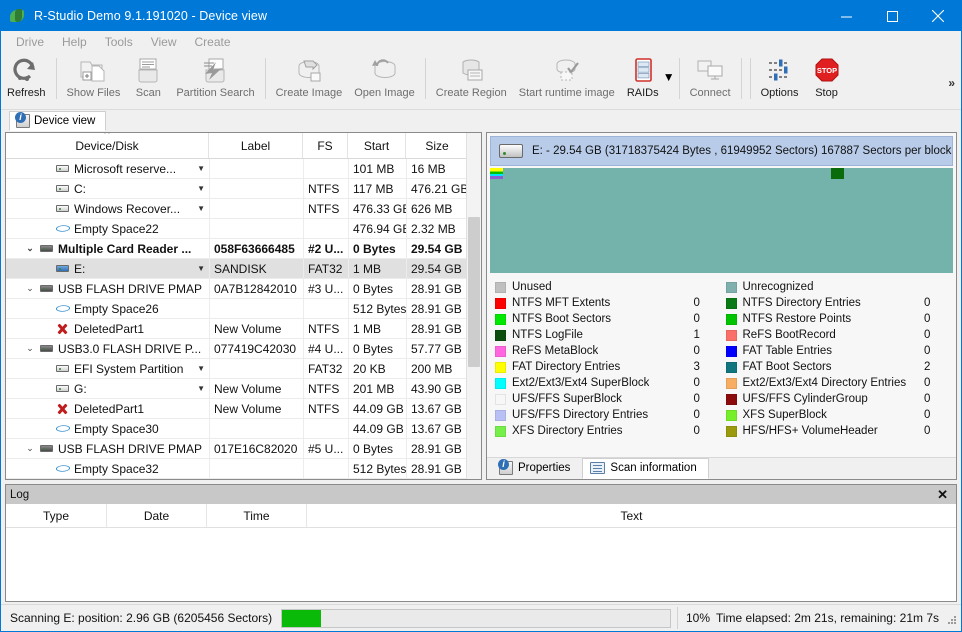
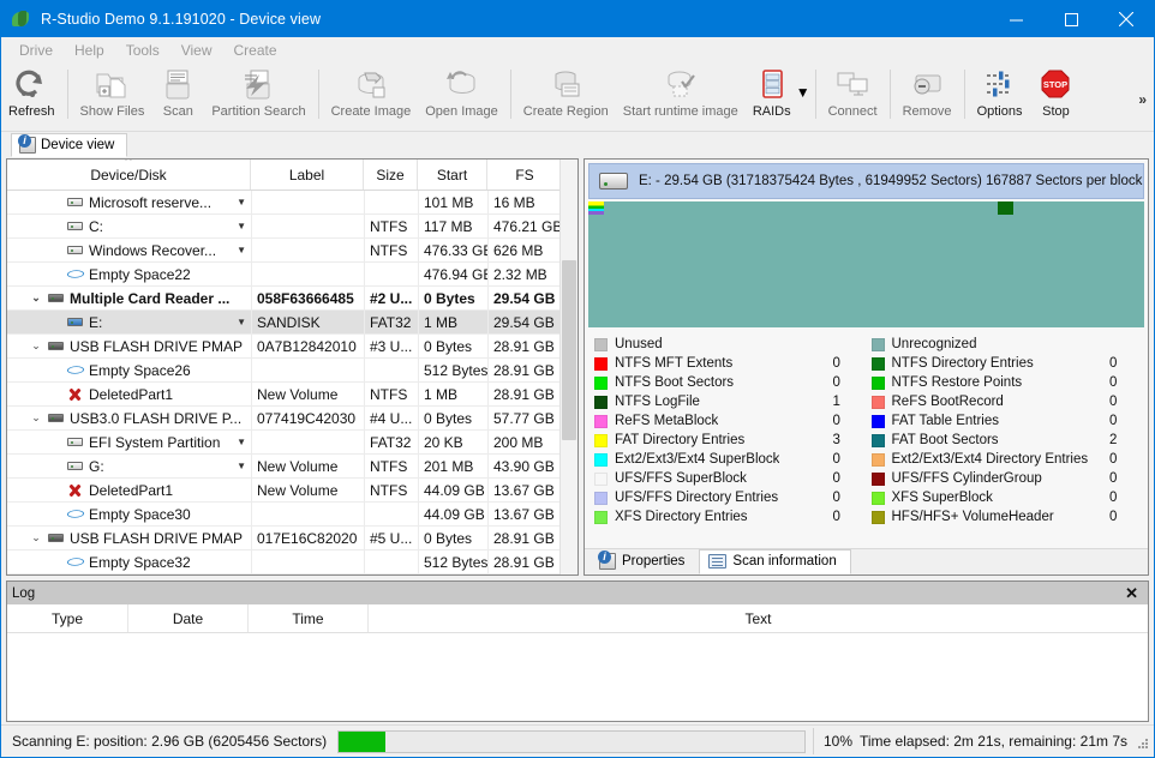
  R-Studio Demo 9.1.191020 - Device view
  Drive
  Help
  Tools
  View
  Create
  Refresh
  Show Files
  Scan
  Partition Search
  Create Image
  Open Image
  Create Region
  Start runtime image
  RAIDs
  ▼
  Connect
+ Remove
  Options
  STOP
  Stop
  »
  Device view
  Device/Disk
  Label
- FS
+ Size
  Start
- Size
+ FS
  Microsoft reserve...
  ▼
  101 MB
  16 MB
  C:
  ▼
  NTFS
  117 MB
  476.21 GB
  Windows Recover...
  ▼
  NTFS
  476.33 G
  626 MB
  Empty Space22
  476.94 G
  2.32 MB
  ⌄
  Multiple Card Reader ...
  058F63666485
  #2 U...
  0 Bytes
  29.54 GB
  E:
  ▼
  SANDISK
  FAT32
  1 MB
  29.54 GB
  ⌄
  USB FLASH DRIVE PMAP
  0A7B12842010
  #3 U...
  0 Bytes
  28.91 GB
  Empty Space26
  512 Bytes
  28.91 GB
  DeletedPart1
  New Volume
  NTFS
  1 MB
  28.91 GB
  ⌄
  USB3.0 FLASH DRIVE P...
  077419C42030
  #4 U...
  0 Bytes
  57.77 GB
  EFI System Partition
  ▼
  FAT32
  20 KB
  200 MB
  G:
  ▼
  New Volume
  NTFS
  201 MB
  43.90 GB
  DeletedPart1
  New Volume
  NTFS
  44.09 GB
  13.67 GB
  Empty Space30
  44.09 GB
  13.67 GB
  ⌄
  USB FLASH DRIVE PMAP
  017E16C82020
  #5 U...
  0 Bytes
  28.91 GB
  Empty Space32
  512 Bytes
  28.91 GB
  E: - 29.54 GB (31718375424 Bytes , 61949952 Sectors) 167887 Sectors per block
  Unused
  NTFS MFT Extents
  0
  NTFS Boot Sectors
  0
  NTFS LogFile
  1
  ReFS MetaBlock
  0
  FAT Directory Entries
  3
  Ext2/Ext3/Ext4 SuperBlock
  0
  UFS/FFS SuperBlock
  0
  UFS/FFS Directory Entries
  0
  XFS Directory Entries
  0
  Unrecognized
  NTFS Directory Entries
  0
  NTFS Restore Points
  0
  ReFS BootRecord
  0
  FAT Table Entries
  0
  FAT Boot Sectors
  2
  Ext2/Ext3/Ext4 Directory Entries
  0
  UFS/FFS CylinderGroup
  0
  XFS SuperBlock
  0
  HFS/HFS+ VolumeHeader
  0
  Properties
  Scan information
  Log
  ✕
  Type
  Date
  Time
  Text
  Scanning E: position: 2.96 GB (6205456 Sectors)
  10%
  Time elapsed: 2m 21s, remaining: 21m 7s
